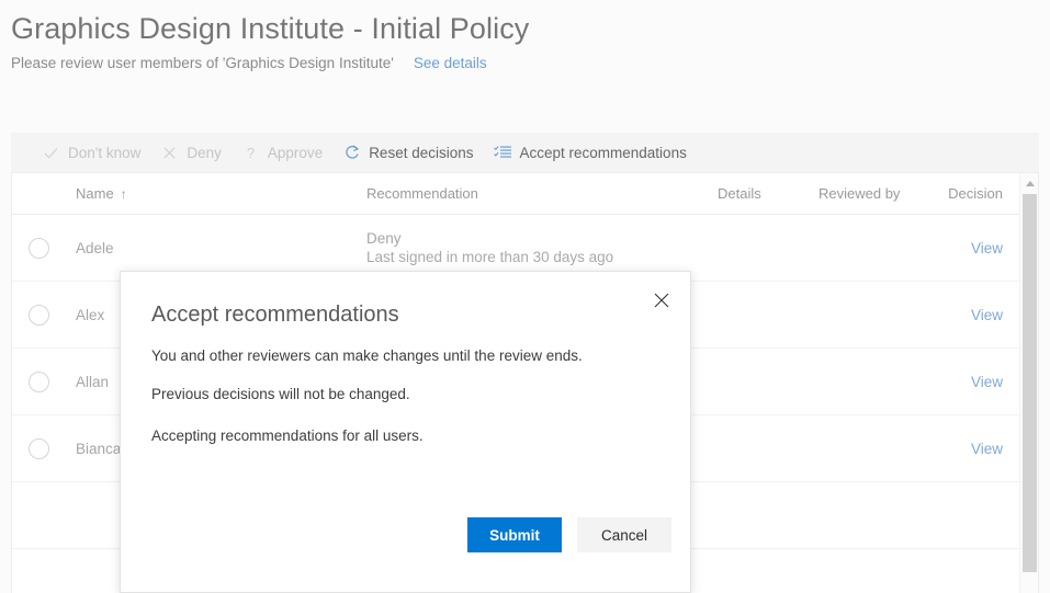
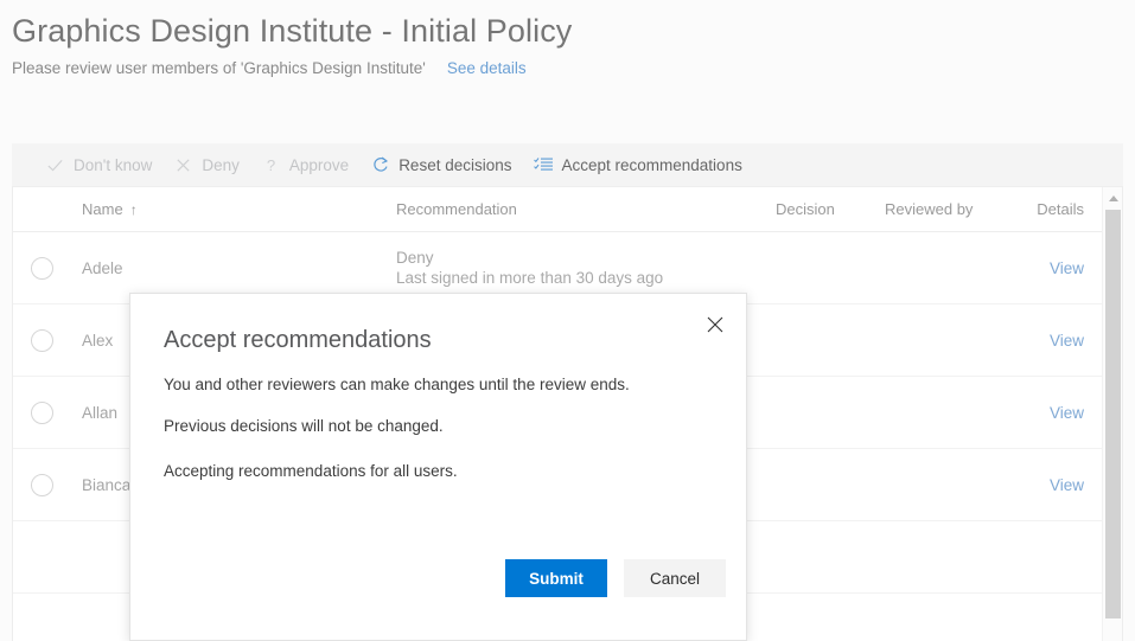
  Graphics Design Institute - Initial Policy
  Please review user members of 'Graphics Design Institute'
  See details
  Don't know
  Deny
  ?
  Approve
  Reset decisions
  Accept recommendations
  Name ↑
  Recommendation
- Details
+ Decision
  Reviewed by
- Decision
+ Details
  Adele
  Deny
  Last signed in more than 30 days ago
  View
  Alex
  View
  Allan
  View
  Bianca
  View
  Accept recommendations
  You and other reviewers can make changes until the review ends.
  Previous decisions will not be changed.
  Accepting recommendations for all users.
  Submit
  Cancel
